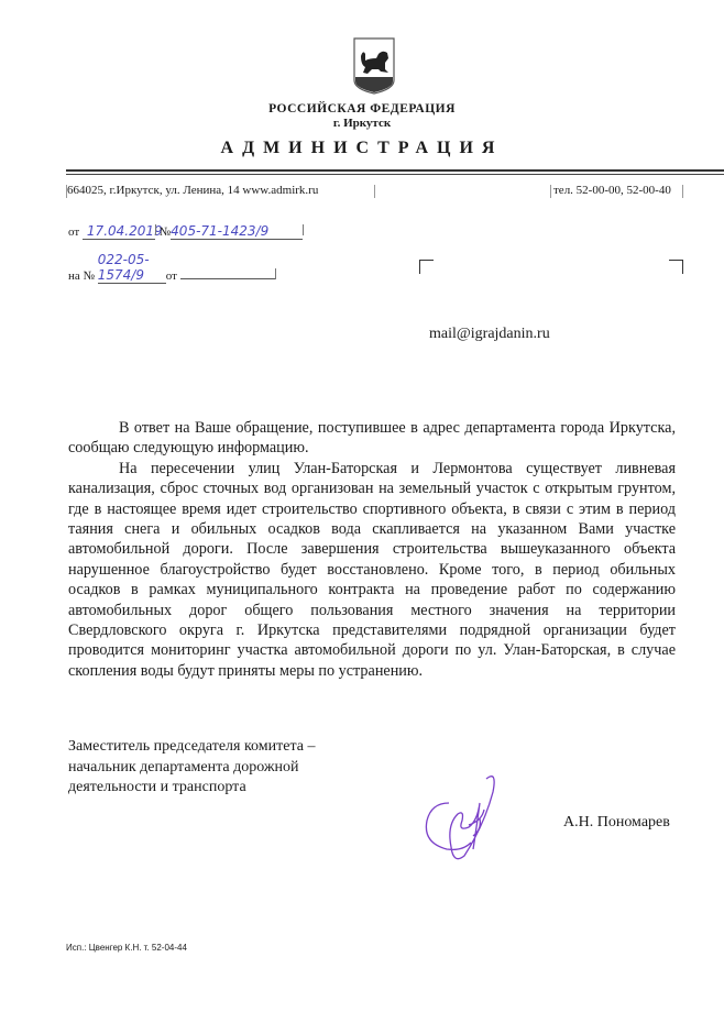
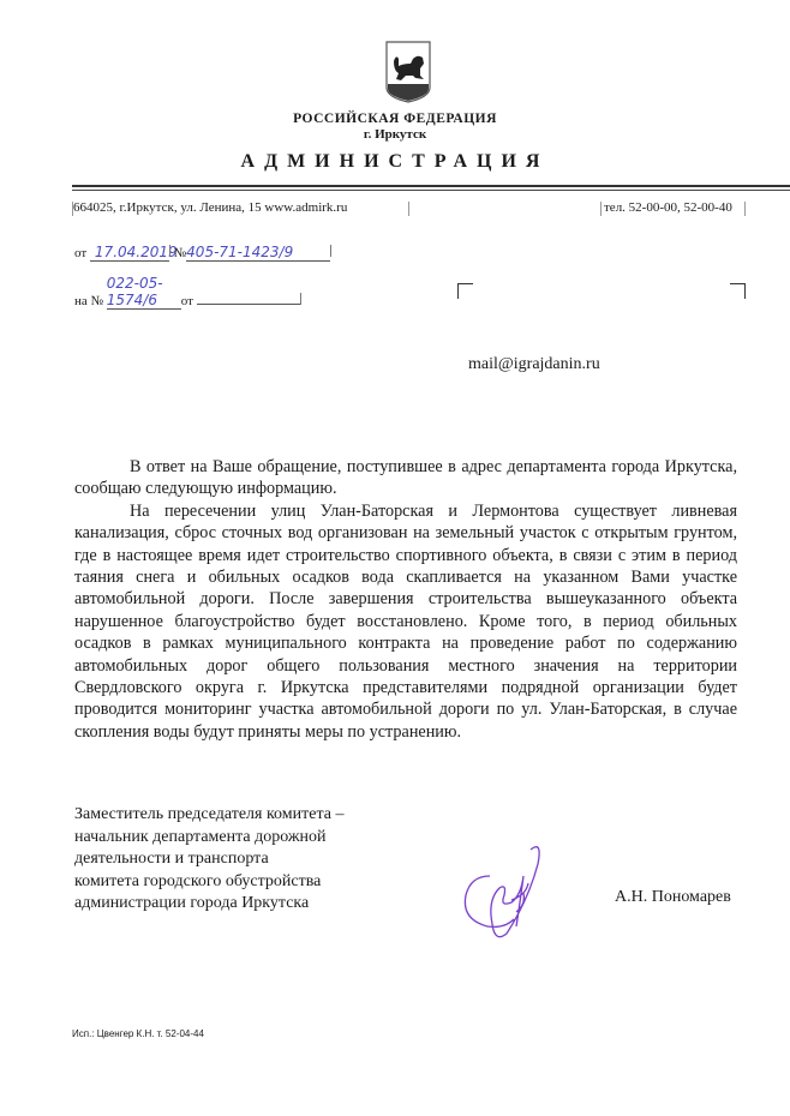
  РОССИЙСКАЯ ФЕДЕРАЦИЯ
  г. Иркутск
  АДМИНИСТРАЦИЯ
- 664025, г.Иркутск, ул. Ленина, 14 www.admirk.ru
+ 664025, г.Иркутск, ул. Ленина, 15 www.admirk.ru
  тел. 52-00-00, 52-00-40
  от 17.04.2019 №405-71-1423/9
- на № 022-05-1574/9 от
+ на № 022-05-1574/6 от
  mail@igrajdanin.ru
  В ответ на Ваше обращение, поступившее в адрес департамента города Иркутска, сообщаю следующую информацию.
  На пересечении улиц Улан-Баторская и Лермонтова существует ливневая канализация, сброс сточных вод организован на земельный участок с открытым грунтом, где в настоящее время идет строительство спортивного объекта, в связи с этим в период таяния снега и обильных осадков вода скапливается на указанном Вами участке автомобильной дороги. После завершения строительства вышеуказанного объекта нарушенное благоустройство будет восстановлено. Кроме того, в период обильных осадков в рамках муниципального контракта на проведение работ по содержанию автомобильных дорог общего пользования местного значения на территории Свердловского округа г. Иркутска представителями подрядной организации будет проводится мониторинг участка автомобильной дороги по ул. Улан-Баторская, в случае скопления воды будут приняты меры по устранению.
  Заместитель председателя комитета –
  начальник департамента дорожной
  деятельности и транспорта
+ комитета городского обустройства
+ администрации города Иркутска
  А.Н. Пономарев
  Исп.: Цвенгер К.Н. т. 52-04-44
